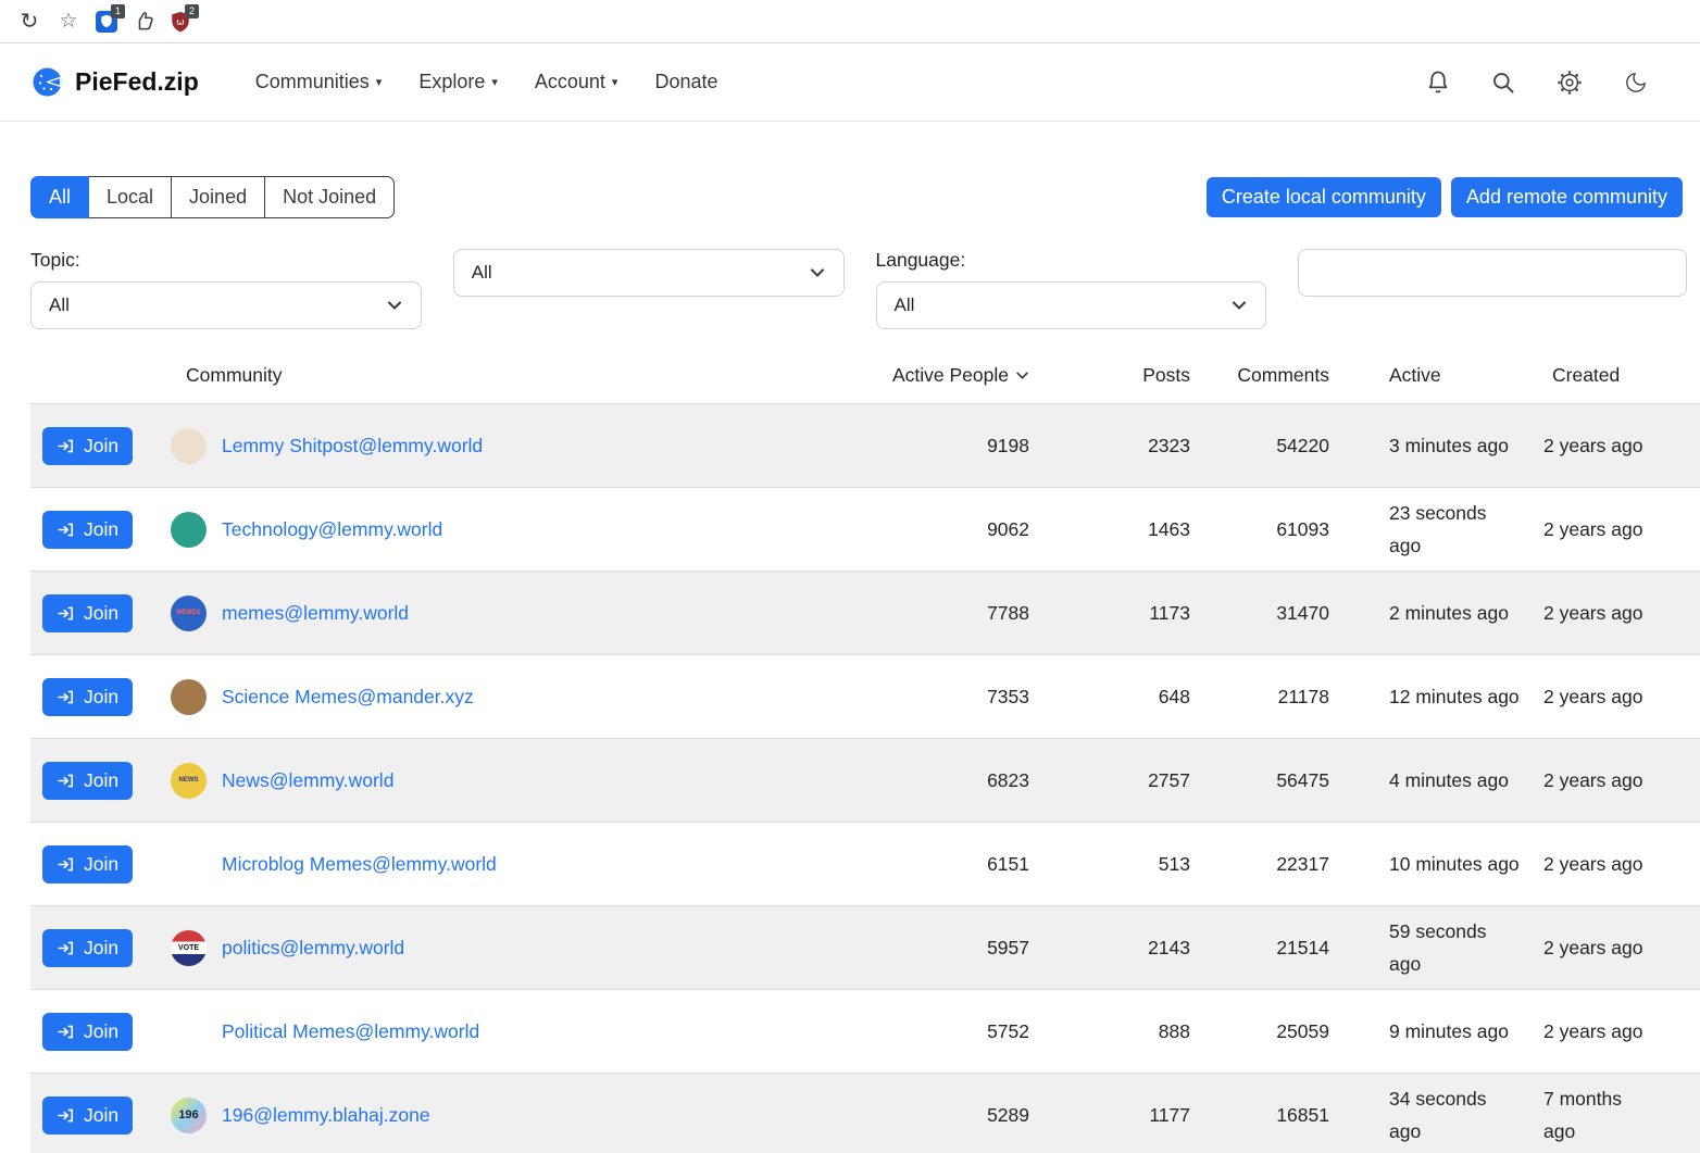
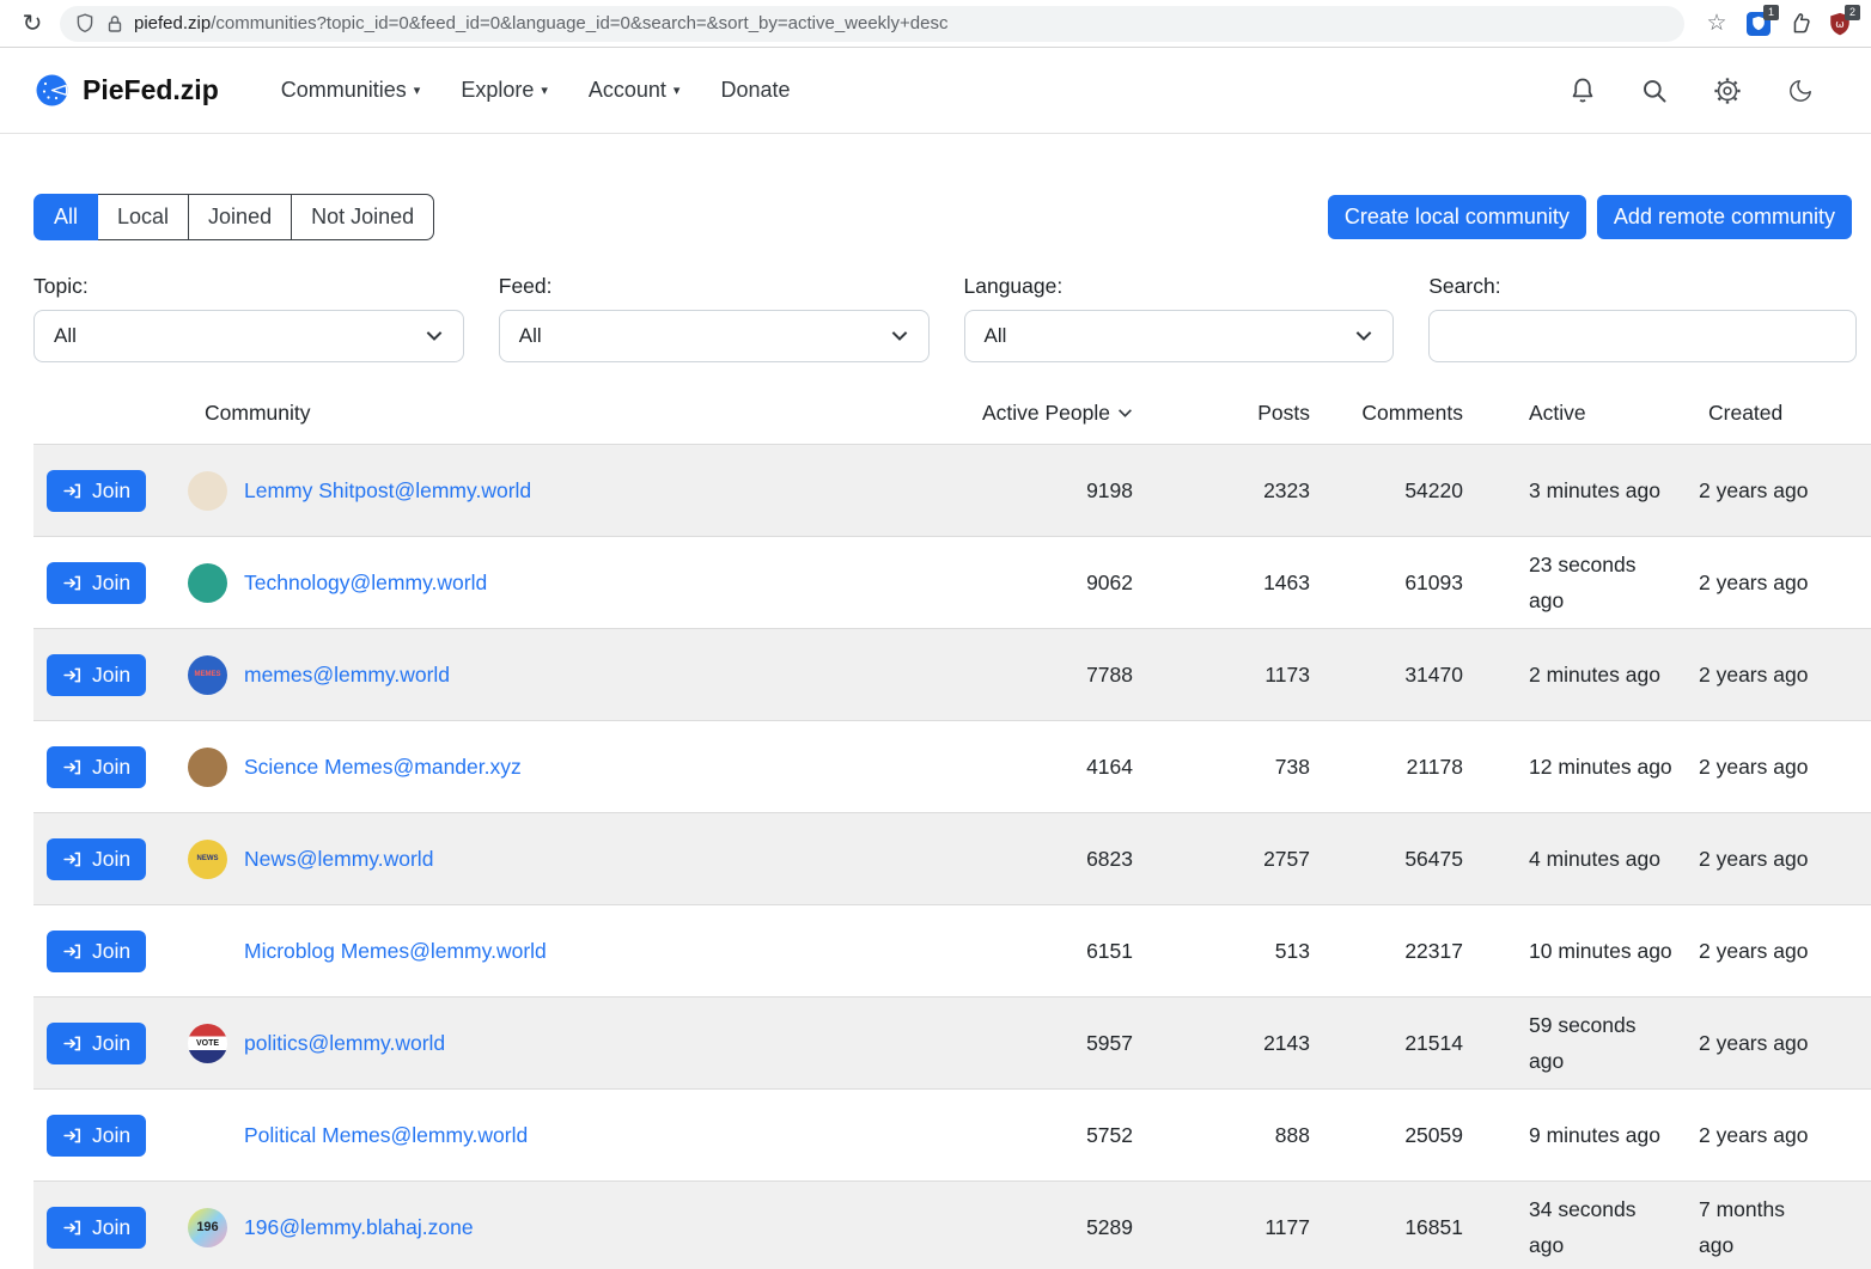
  ↻
+ piefed.zip/communities?topic_id=0&feed_id=0&language_id=0&search=&sort_by=active_weekly+desc
  ☆
  1
  ω
  2
  PieFed.zip
  Communities
  ▾
  Explore
  ▾
  Account
  ▾
  Donate
  All
  Local
  Joined
  Not Joined
  Create local community
  Add remote community
  Topic:
  All
+ Feed:
  All
  Language:
  All
+ Search:
  Community
  Active People
  Posts
  Comments
  Active
  Created
  Join
  Lemmy Shitpost@lemmy.world
  9198
  2323
  54220
  3 minutes ago
  2 years ago
  Join
  Technology@lemmy.world
  9062
  1463
  61093
  23 seconds ago
  2 years ago
  Join
  memes@lemmy.world
  7788
  1173
  31470
  2 minutes ago
  2 years ago
  Join
  Science Memes@mander.xyz
- 7353
+ 4164
- 648
+ 738
  21178
  12 minutes ago
  2 years ago
  Join
  News@lemmy.world
  6823
  2757
  56475
  4 minutes ago
  2 years ago
  Join
  Microblog Memes@lemmy.world
  6151
  513
  22317
  10 minutes ago
  2 years ago
  Join
  politics@lemmy.world
  5957
  2143
  21514
  59 seconds ago
  2 years ago
  Join
  Political Memes@lemmy.world
  5752
  888
  25059
  9 minutes ago
  2 years ago
  Join
  196
  196@lemmy.blahaj.zone
  5289
  1177
  16851
  34 seconds ago
  7 months ago
